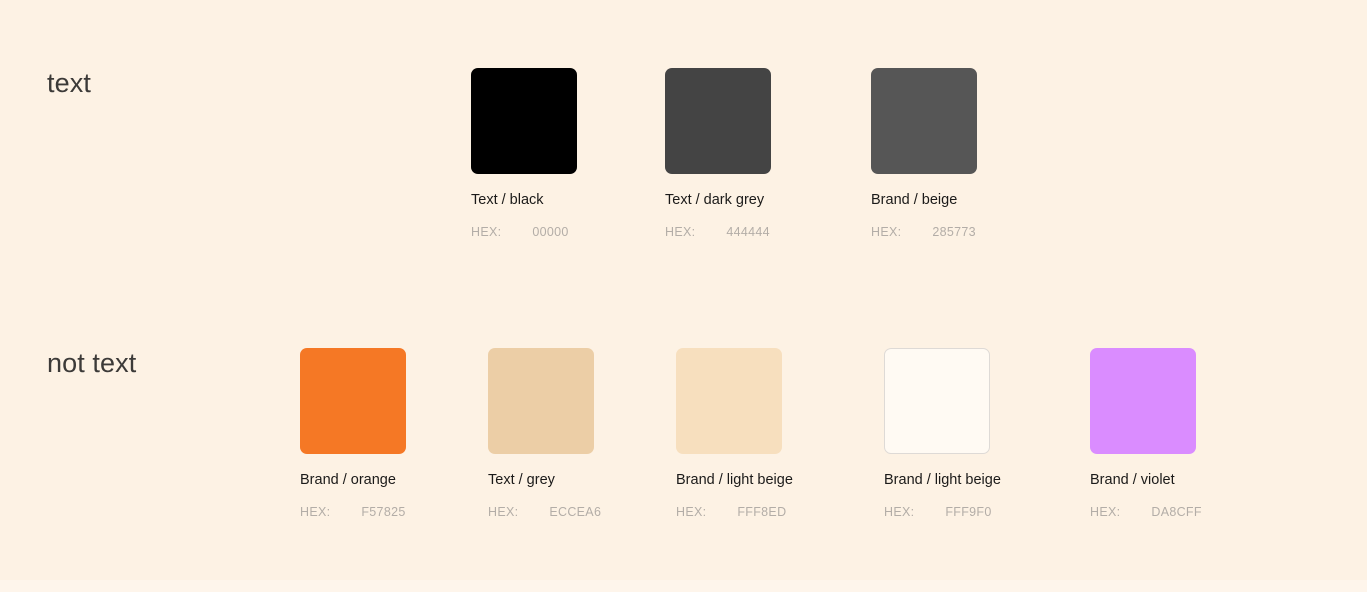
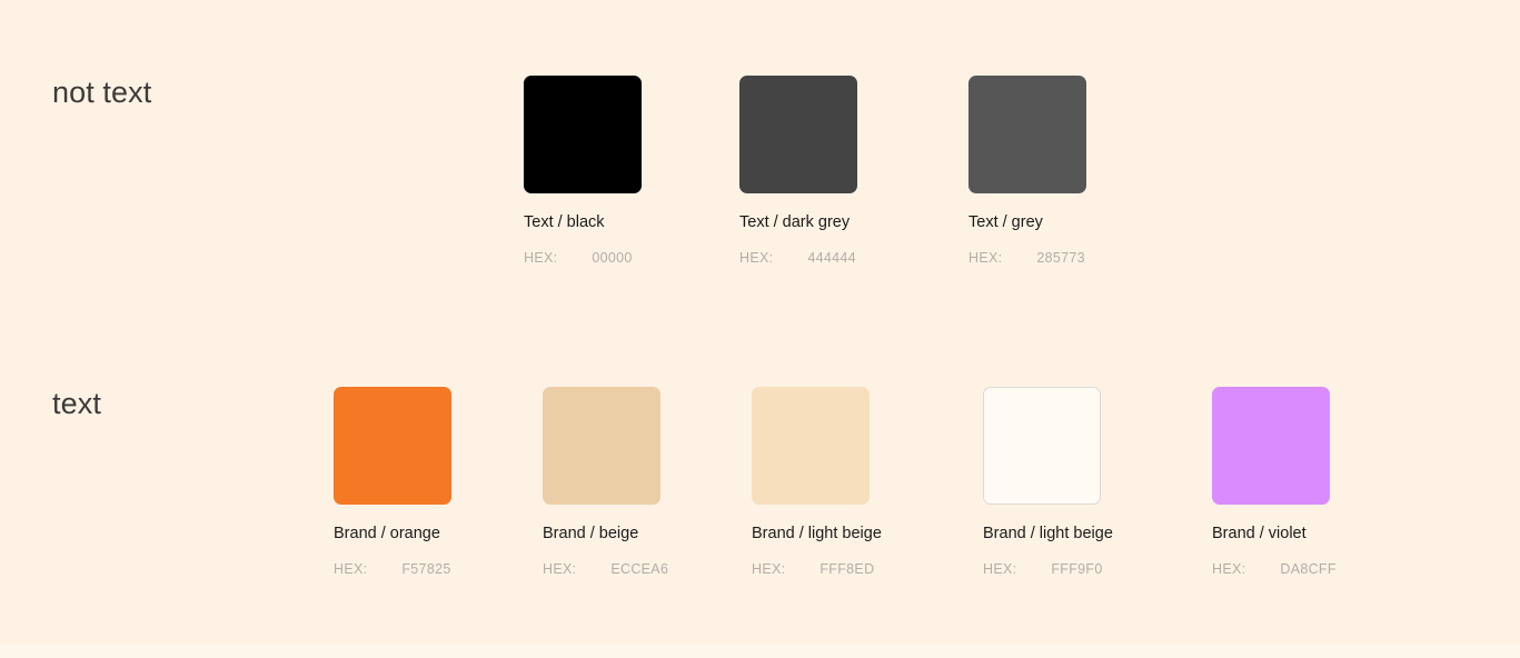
- text
+ not text
  Text / black
  HEX:
  00000
  Text / dark grey
  HEX:
  444444
- Brand / beige
+ Text / grey
  HEX:
  285773
- not text
+ text
  Brand / orange
  HEX:
  F57825
- Text / grey
+ Brand / beige
  HEX:
  ECCEA6
  Brand / light beige
  HEX:
  FFF8ED
  Brand / light beige
  HEX:
  FFF9F0
  Brand / violet
  HEX:
  DA8CFF
